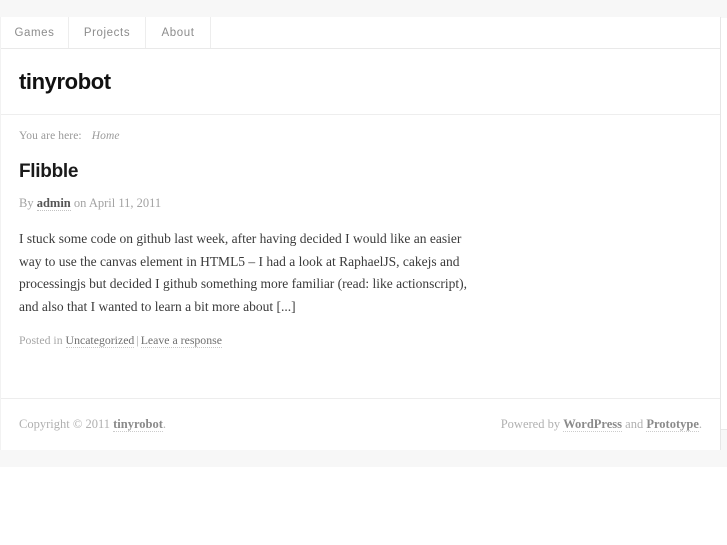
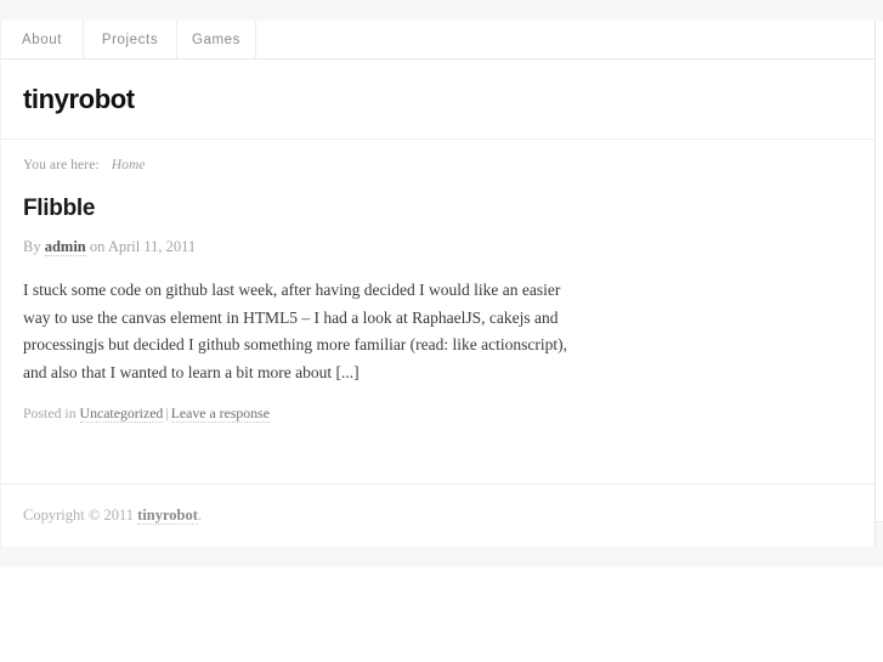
- Games
+ About
  Projects
- About
+ Games
  tinyrobot
  You are here: Home
  Flibble
  By admin on April 11, 2011
  I stuck some code on github last week, after having decided I would like an easier way to use the canvas element in HTML5 – I had a look at RaphaelJS, cakejs and processingjs but decided I github something more familiar (read: like actionscript), and also that I wanted to learn a bit more about [...]
  Posted in Uncategorized | Leave a response
  Copyright © 2011 tinyrobot.
- Powered by WordPress and Prototype.
